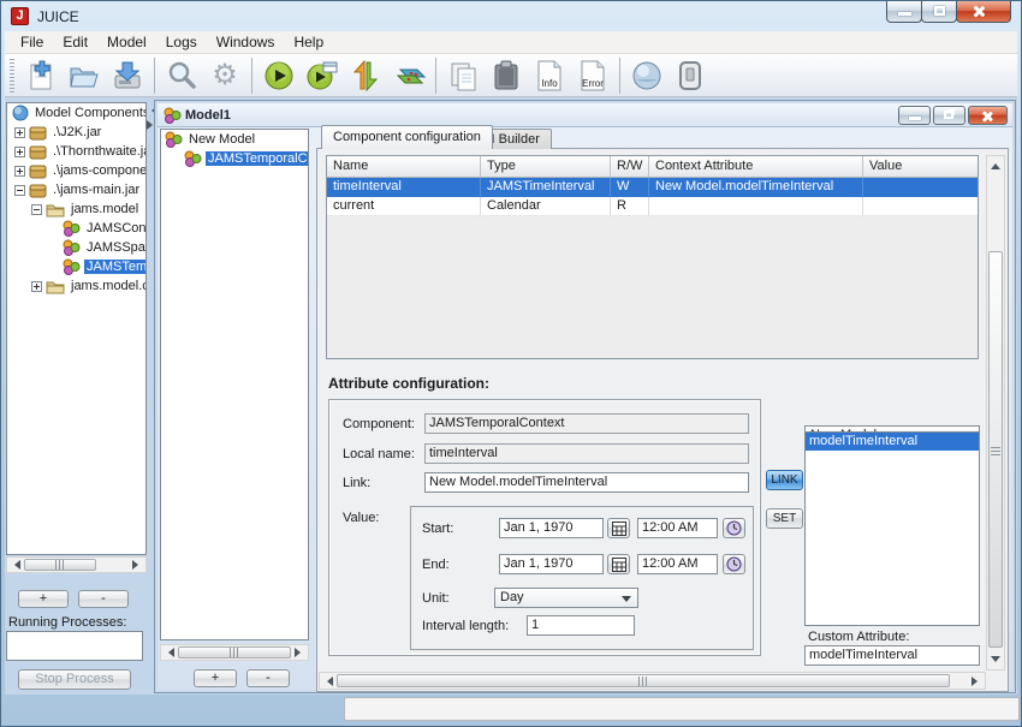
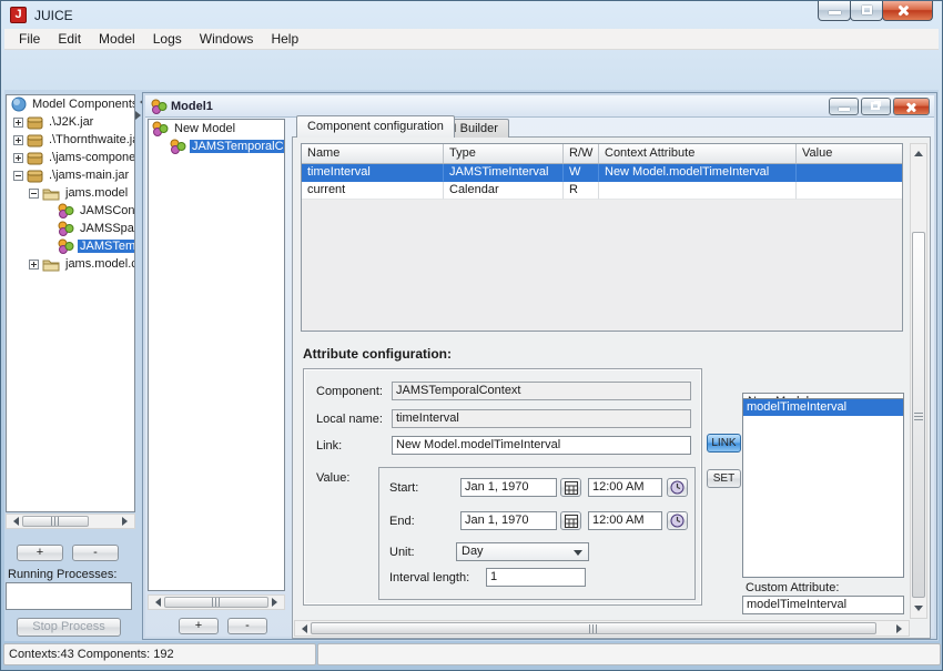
  J
  JUICE
  File
  Edit
  Model
  Logs
  Windows
  Help
- ⚙
- Info
- Error
  Model Component
  .\J2K.jar
  .\Thornthwaite.j
  .\jams-compone
  .\jams-main.jar
  jams.model
  JAMSCon
  JAMSSpa
  JAMSTem
  jams.model.
  +
  -
  Running Processes:
  Stop Process
  Model1
  New Model
  +
  -
  Component configuration
  I Builder
  Name
  Type
  R/W
  Context Attribute
  Value
  timeInterval
  JAMSTimeInterval
  W
  New Model.modelTimeInterval
  current
  Calendar
  R
  Attribute configuration:
  Component:
  JAMSTemporalContext
  Local name:
  timeInterval
  Link:
  New Model.modelTimeInterval
  LINK
  Value:
  SET
  Start:
  Jan 1, 1970
  12:00 AM
  End:
  Jan 1, 1970
  12:00 AM
  Unit:
  Day
  Interval length:
  1
  modelTimeInterval
  Custom Attribute:
  modelTimeInterval
+ Contexts:43 Components: 192
